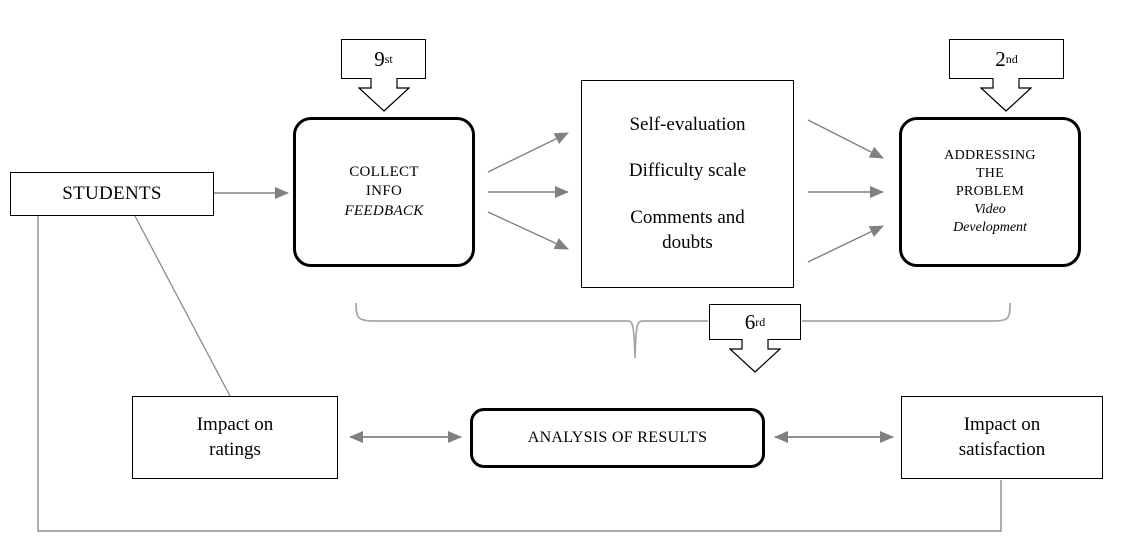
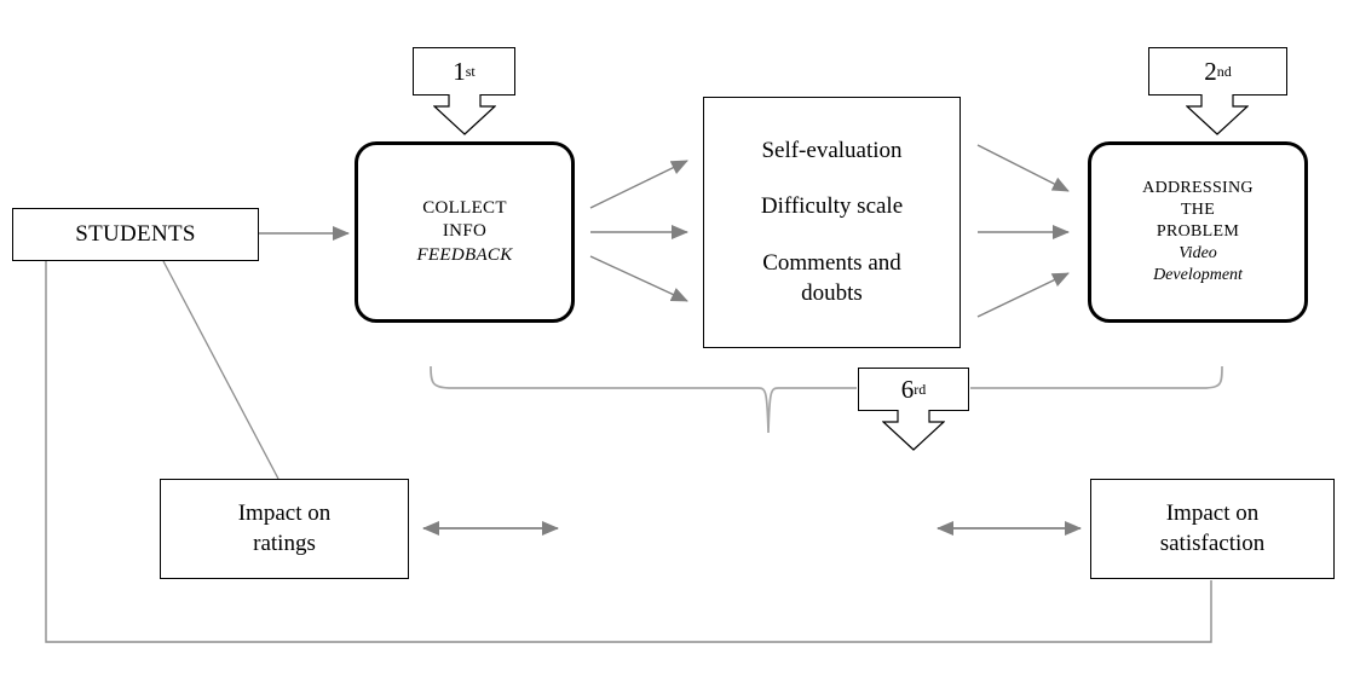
  STUDENTS
  COLLECT
  INFO
  FEEDBACK
  Self-evaluation
  Difficulty scale
  Comments and
  doubts
  ADDRESSING
  THE
  PROBLEM
  Video
  Development
  Impact on
  ratings
- ANALYSIS OF RESULTS
  Impact on
  satisfaction
- 9
+ 1
  st
  2
  nd
  6
  rd
